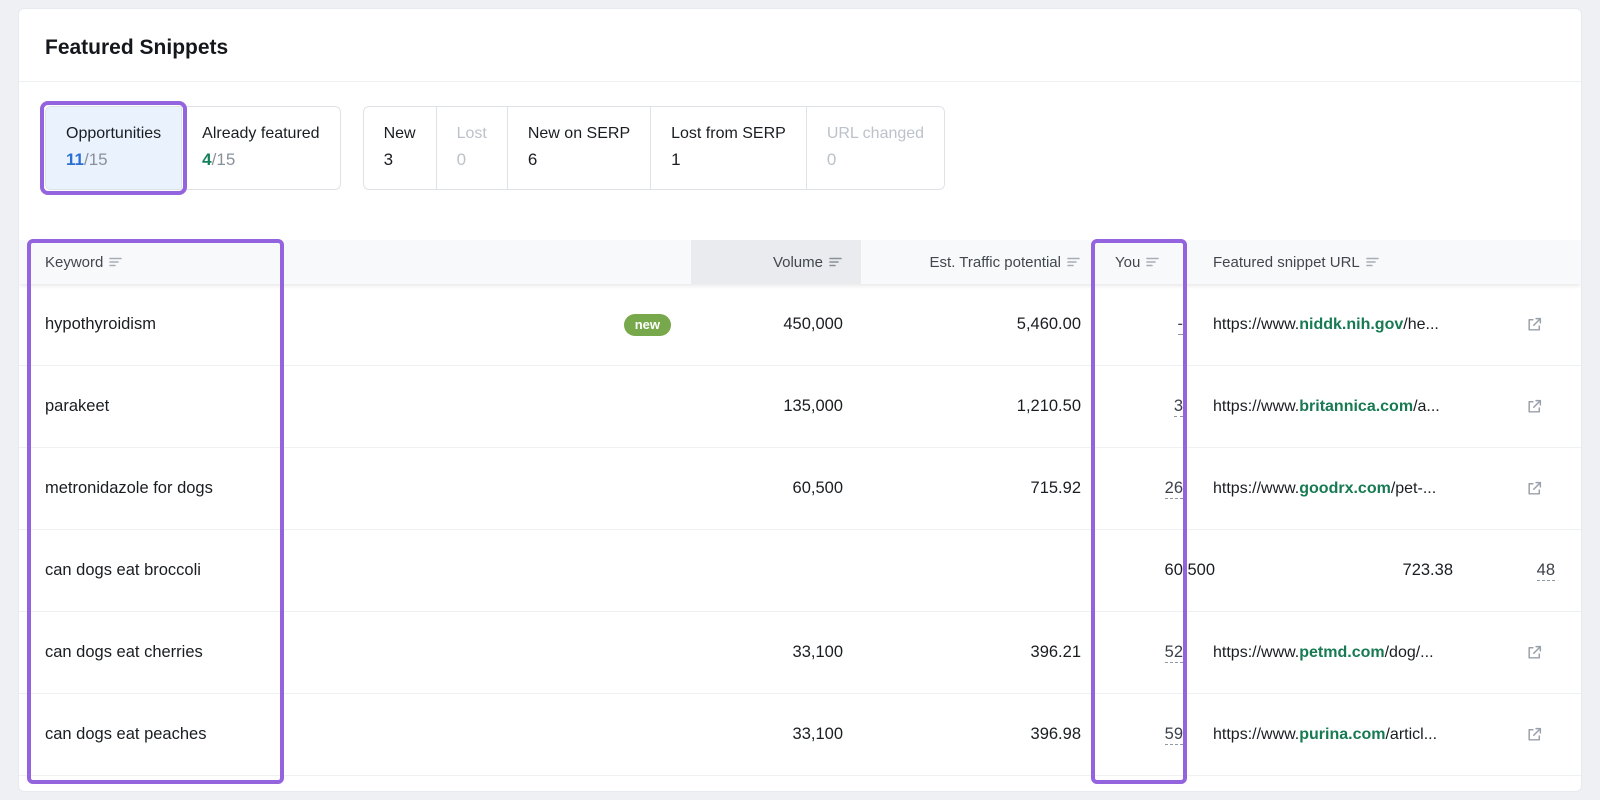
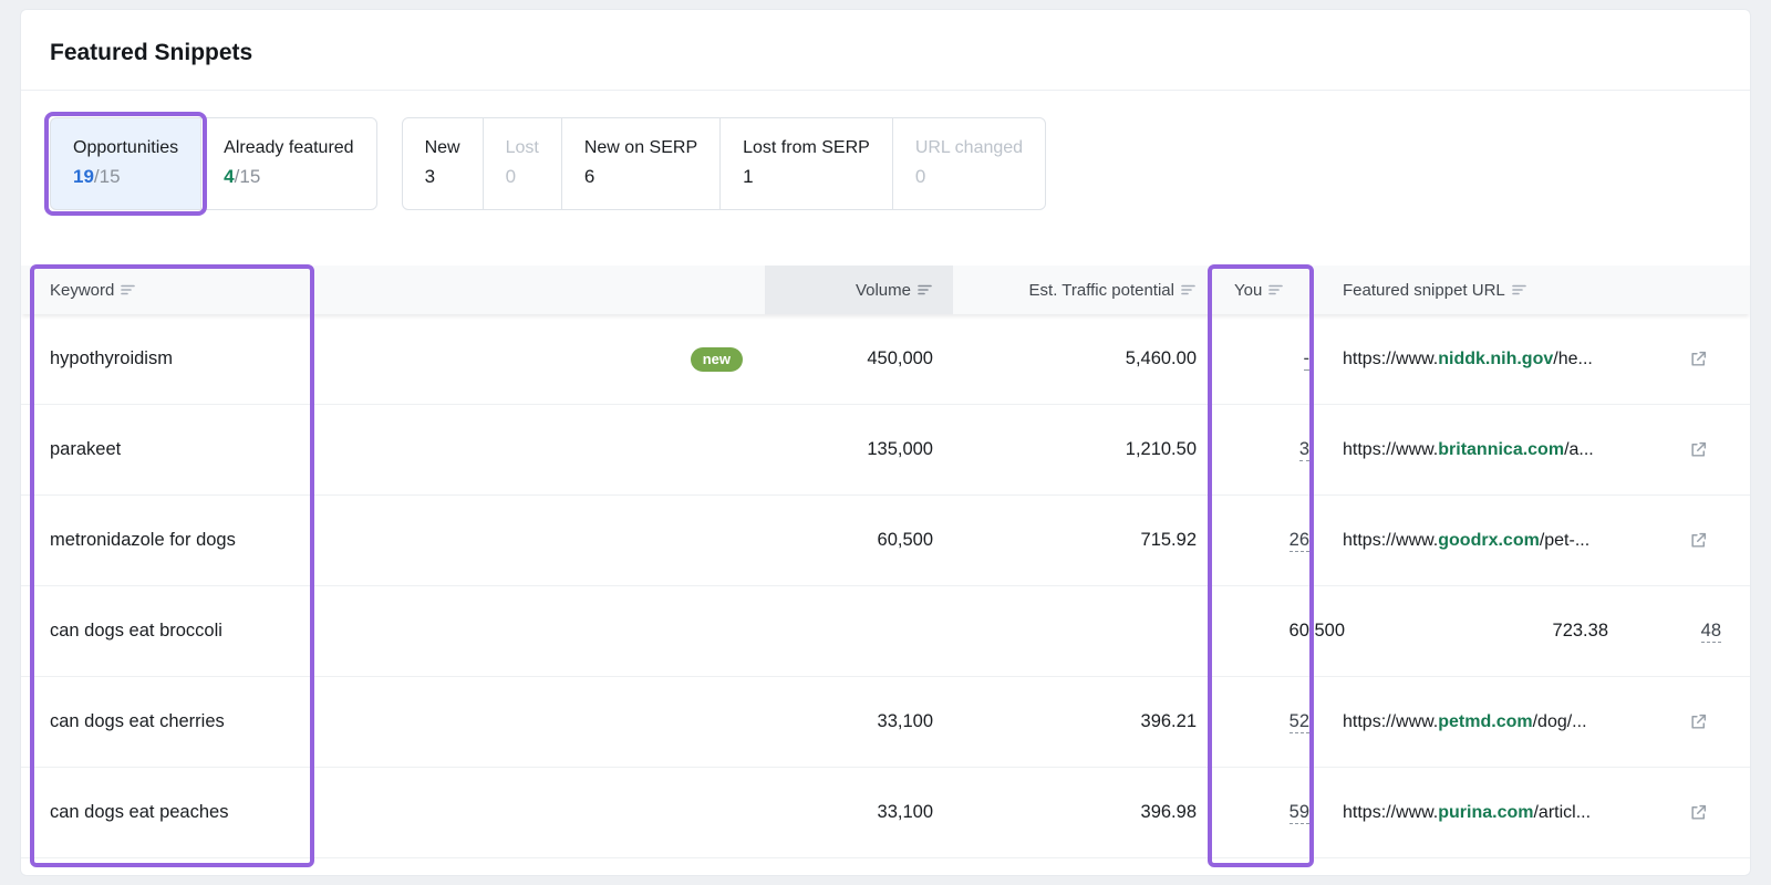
  Featured Snippets
  Opportunities
- 11/15
+ 19/15
  Already featured
  4/15
  New
  3
  Lost
  0
  New on SERP
  6
  Lost from SERP
  1
  URL changed
  0
  Keyword
  Volume
  Est. Traffic potential
  You
  Featured snippet URL
  hypothyroidism
  new
  450,000
  5,460.00
  -
  https://www.niddk.nih.gov/he...
  parakeet
  135,000
  1,210.50
  3
  https://www.britannica.com/a...
  metronidazole for dogs
  60,500
  715.92
  26
  https://www.goodrx.com/pet-...
  can dogs eat broccoli
  60,500
  723.38
  48
  can dogs eat cherries
  33,100
  396.21
  52
  https://www.petmd.com/dog/...
  can dogs eat peaches
  33,100
  396.98
  59
  https://www.purina.com/articl...
